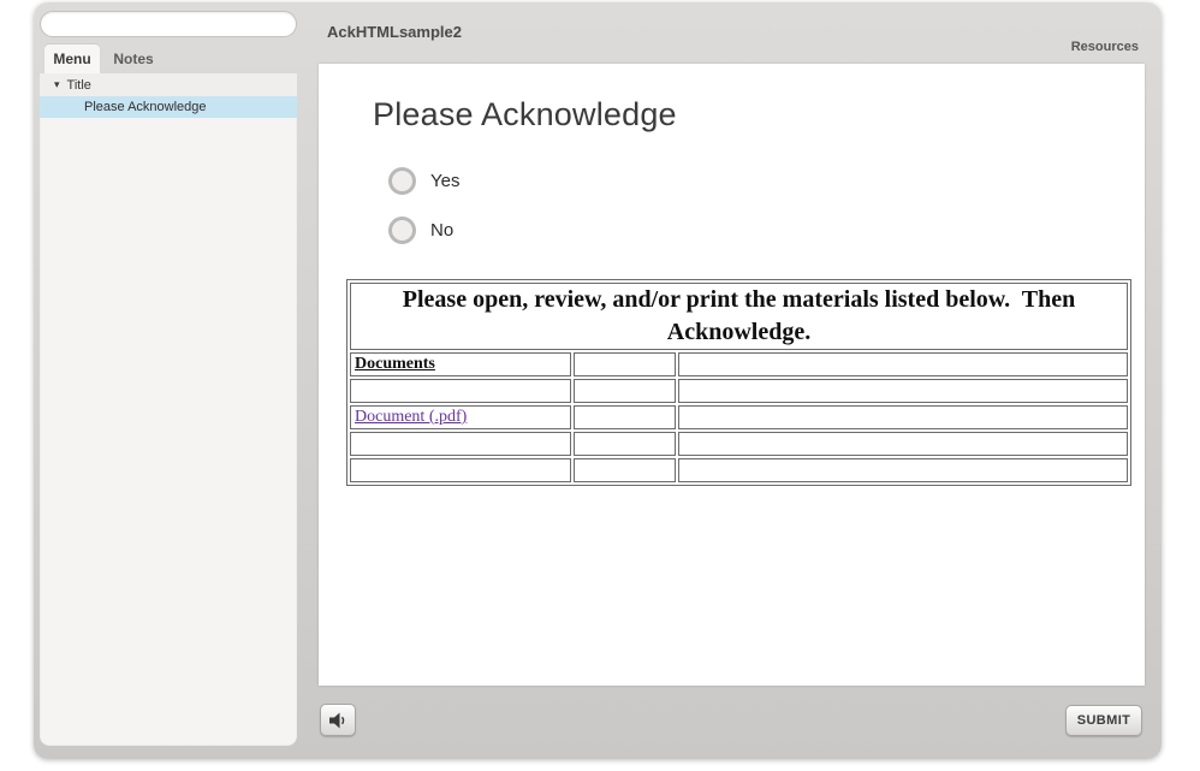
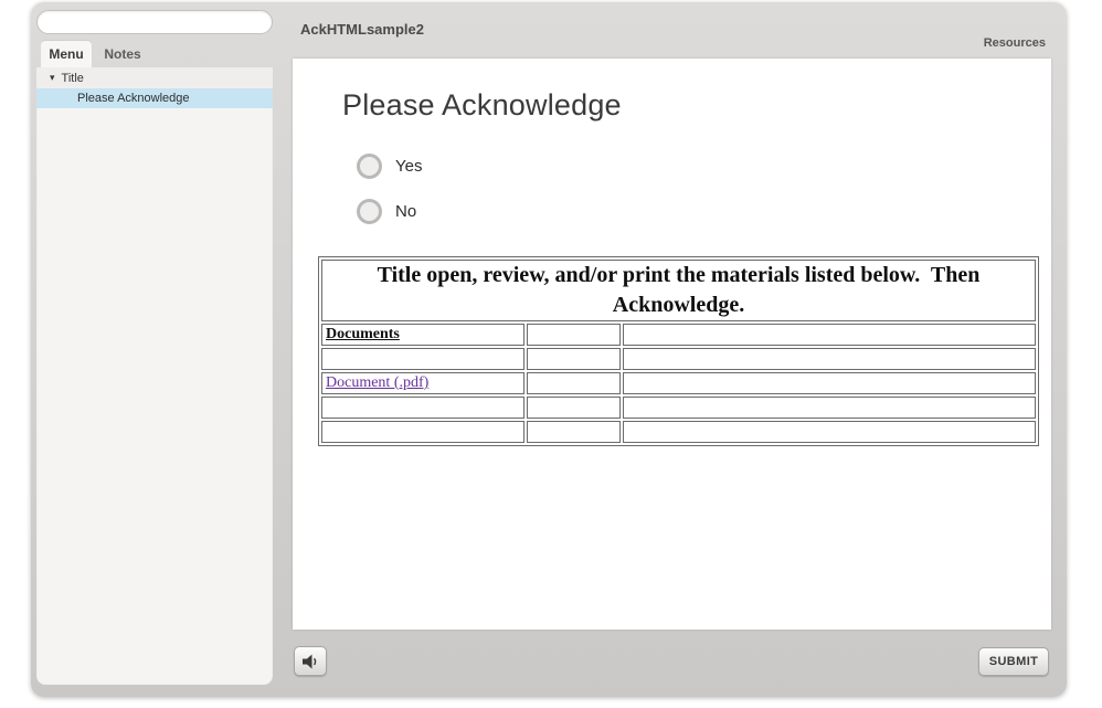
  Menu
  Notes
  ▾
  Title
  Please Acknowledge
  AckHTMLsample2
  Resources
  Please Acknowledge
  Yes
  No
- Please open, review, and/or print the materials listed below. Then Acknowledge.
+ Title open, review, and/or print the materials listed below. Then Acknowledge.
  Documents
  Document (.pdf)
  SUBMIT
